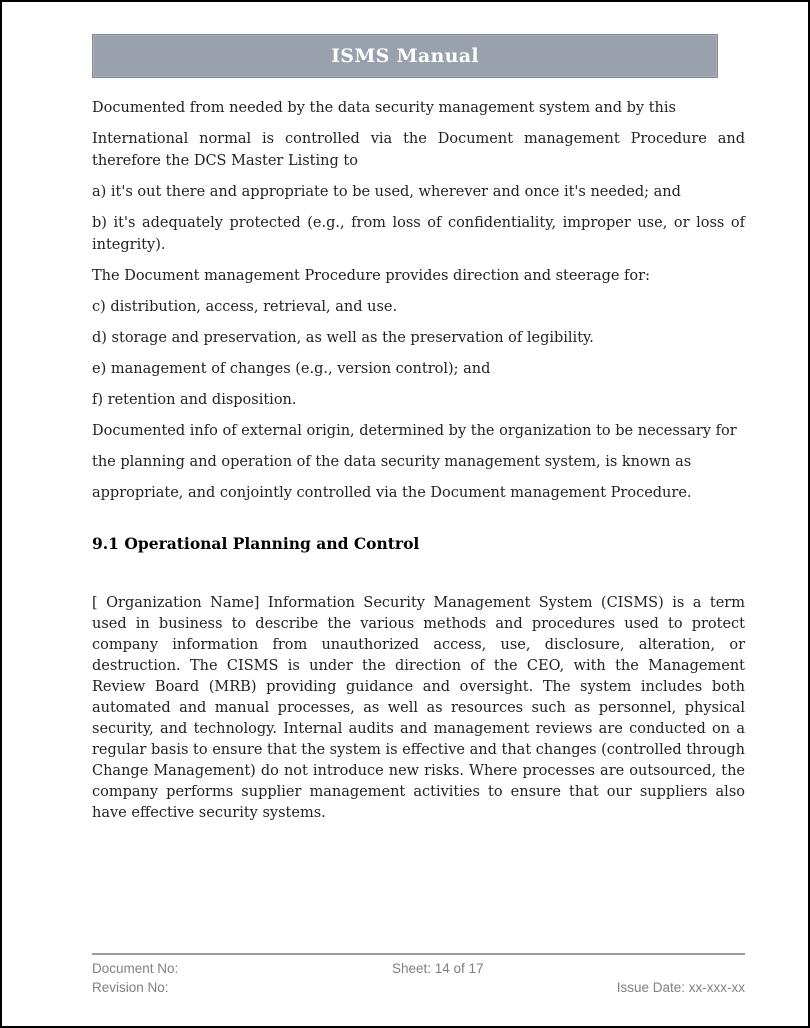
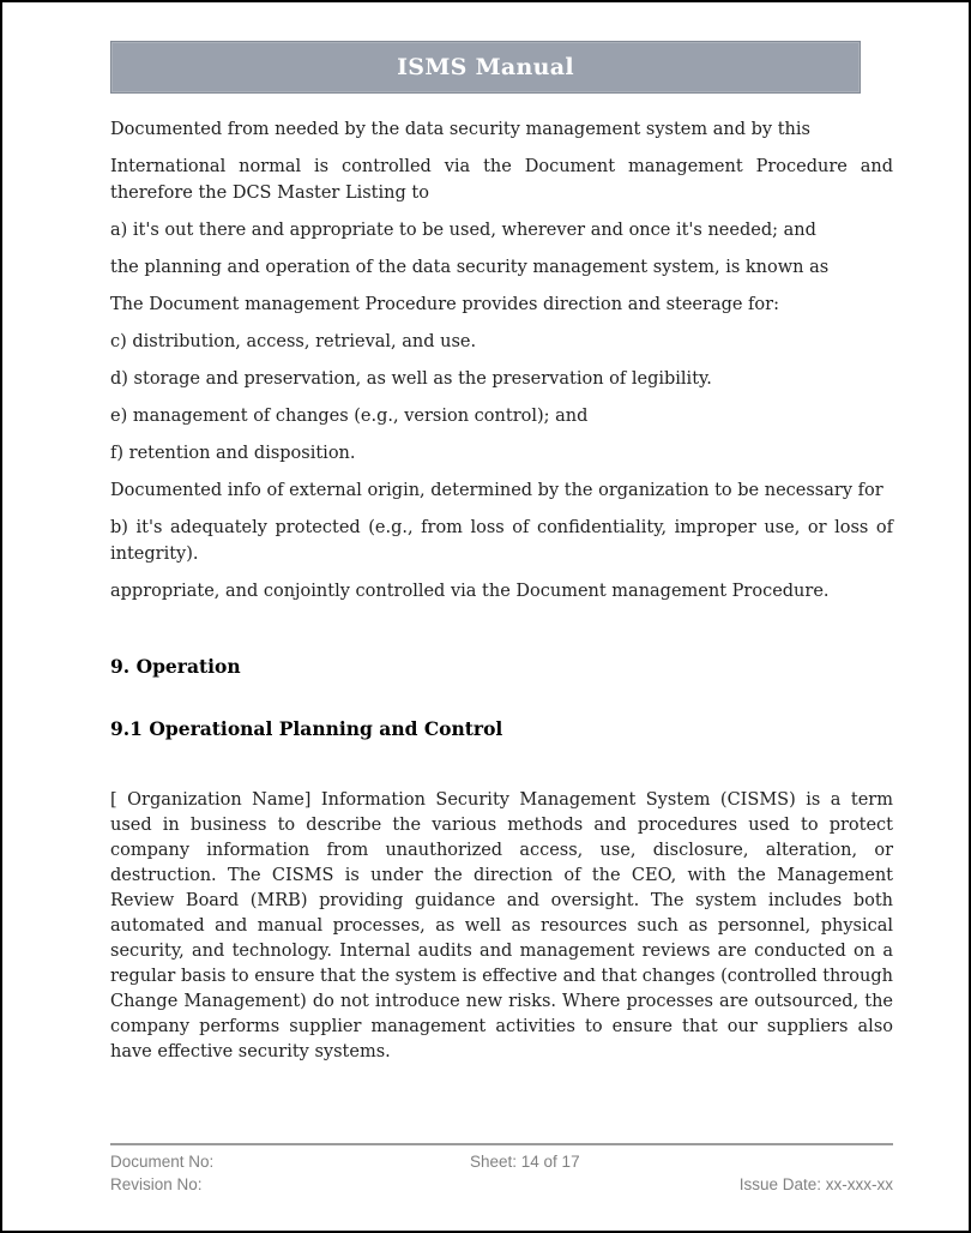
  ISMS Manual
  Documented from needed by the data security management system and by this
  International normal is controlled via the Document management Procedure and therefore the DCS Master Listing to
  a) it's out there and appropriate to be used, wherever and once it's needed; and
- b) it's adequately protected (e.g., from loss of confidentiality, improper use, or loss of integrity).
+ the planning and operation of the data security management system, is known as
  The Document management Procedure provides direction and steerage for:
  c) distribution, access, retrieval, and use.
  d) storage and preservation, as well as the preservation of legibility.
  e) management of changes (e.g., version control); and
  f) retention and disposition.
  Documented info of external origin, determined by the organization to be necessary for
- the planning and operation of the data security management system, is known as
+ b) it's adequately protected (e.g., from loss of confidentiality, improper use, or loss of integrity).
  appropriate, and conjointly controlled via the Document management Procedure.
+ 9. Operation
  9.1 Operational Planning and Control
  [ Organization Name] Information Security Management System (CISMS) is a term used in business to describe the various methods and procedures used to protect company information from unauthorized access, use, disclosure, alteration, or destruction. The CISMS is under the direction of the CEO, with the Management Review Board (MRB) providing guidance and oversight. The system includes both automated and manual processes, as well as resources such as personnel, physical security, and technology. Internal audits and management reviews are conducted on a regular basis to ensure that the system is effective and that changes (controlled through Change Management) do not introduce new risks. Where processes are outsourced, the company performs supplier management activities to ensure that our suppliers also have effective security systems.
  Document No:
  Sheet: 14 of 17
  Revision No:
  Issue Date: xx-xxx-xx
